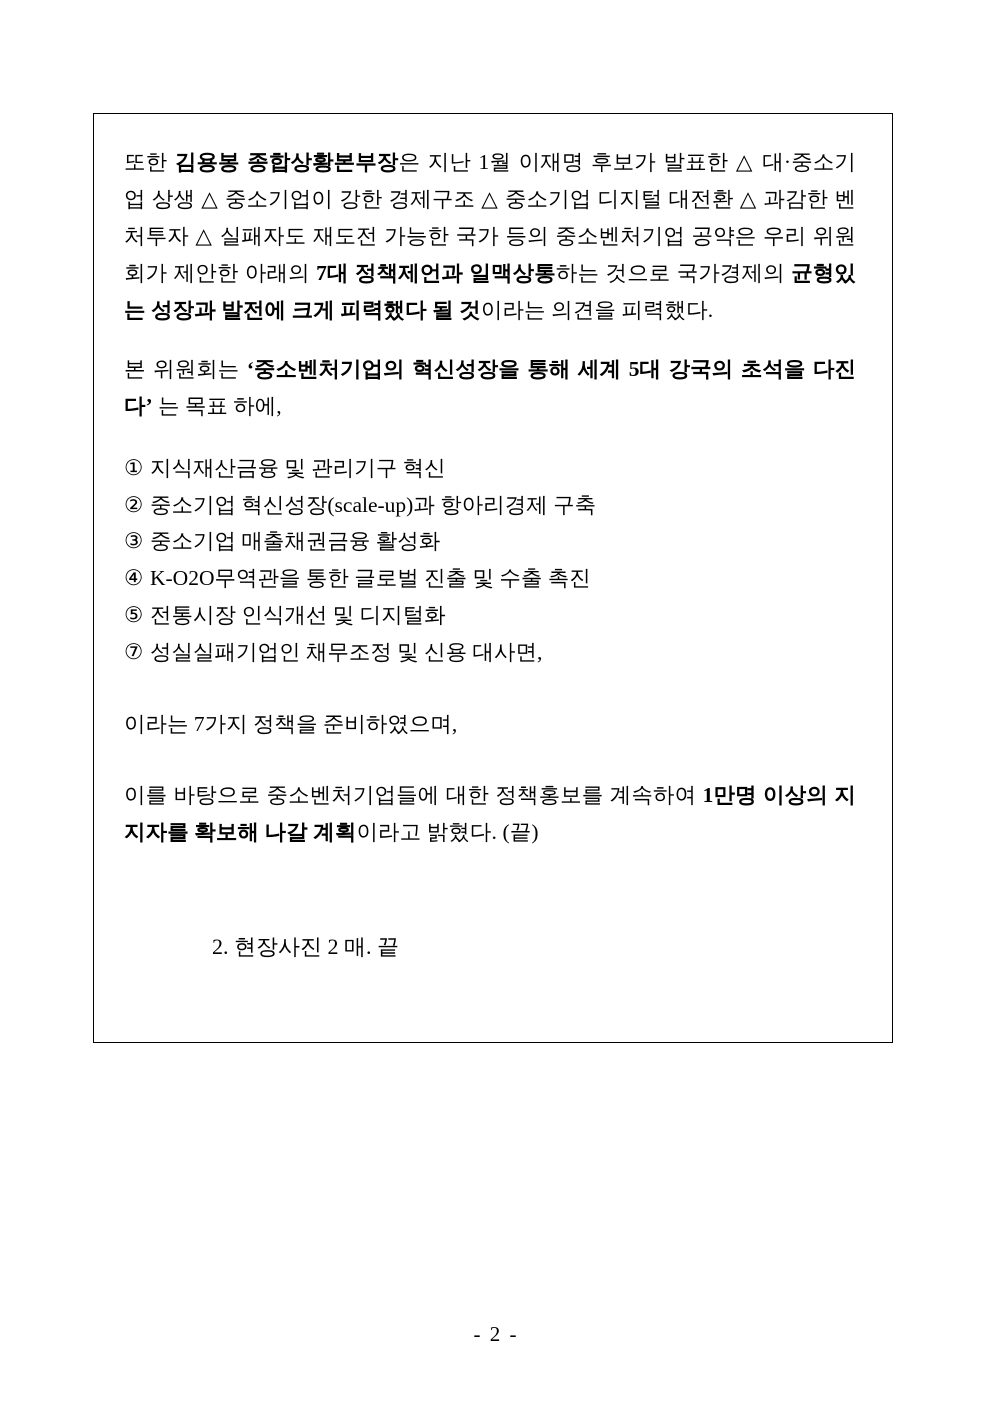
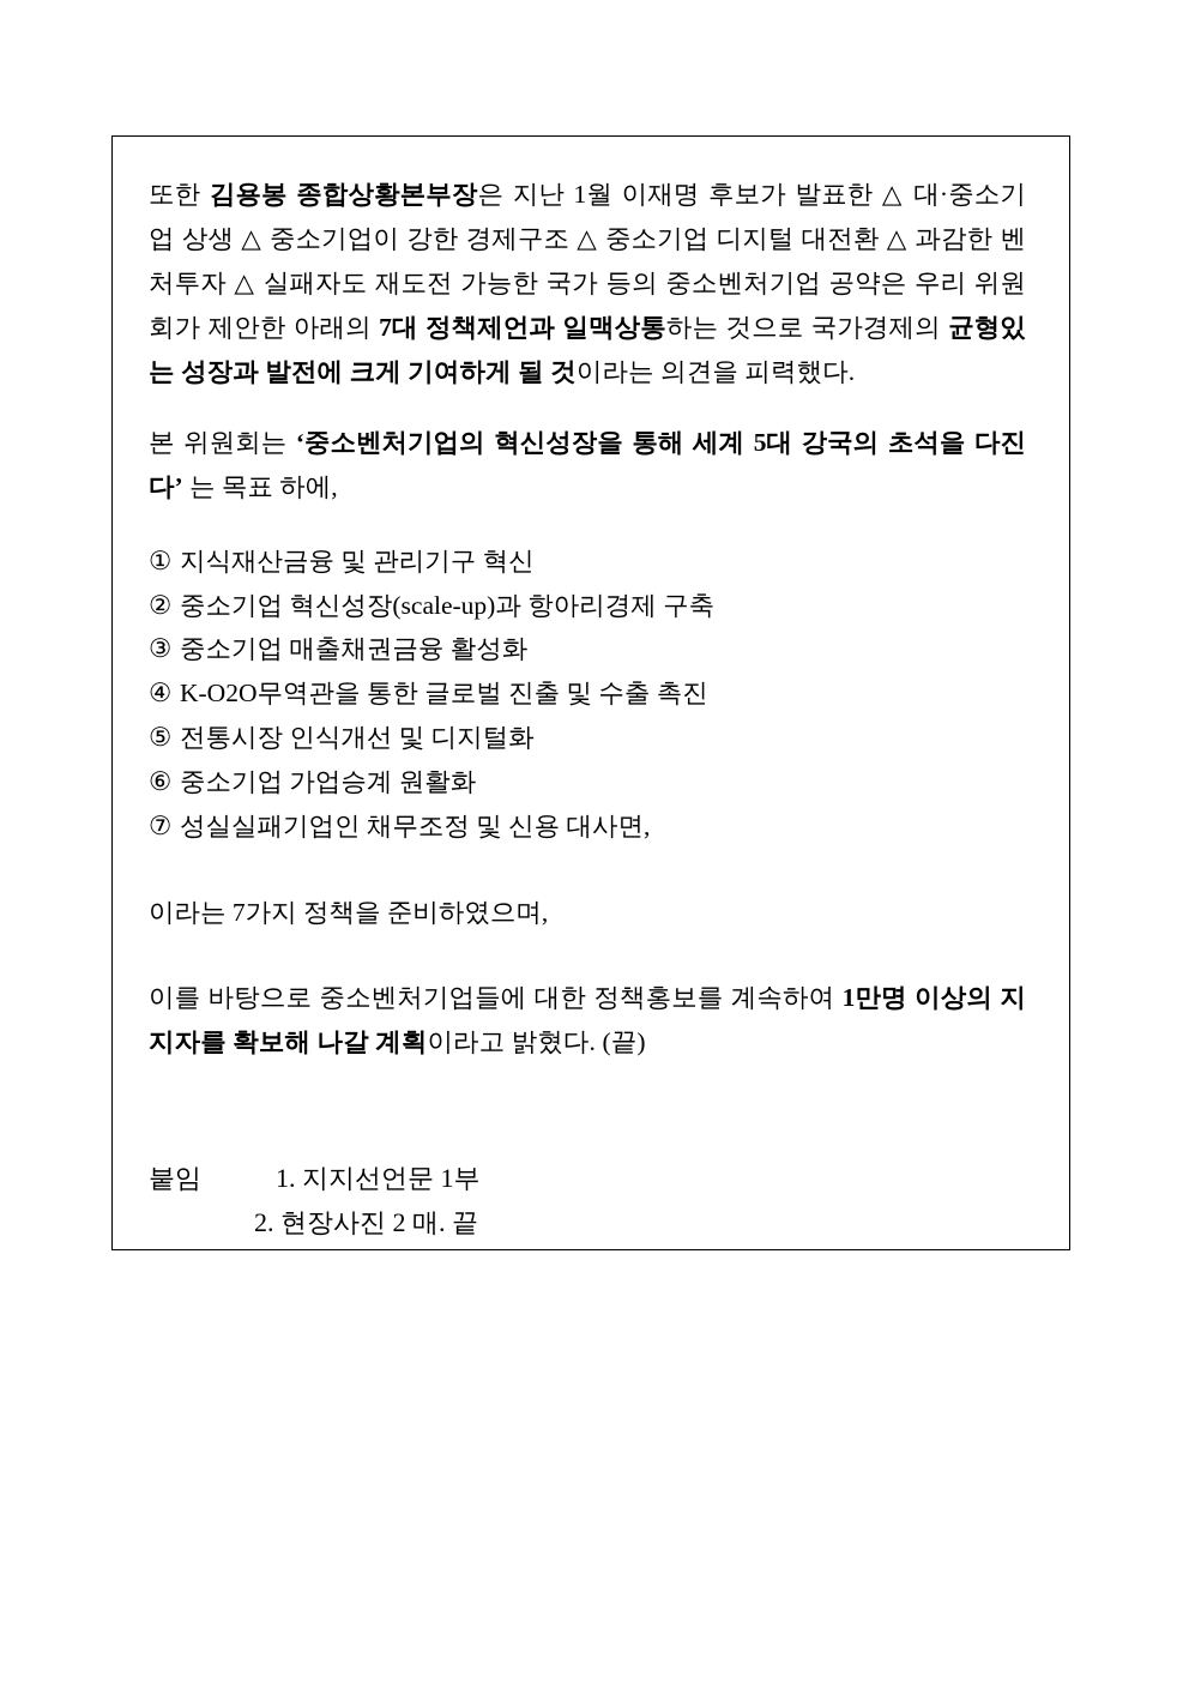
- 또한 김용봉 종합상황본부장은 지난 1월 이재명 후보가 발표한 △ 대·중소기업 상생 △ 중소기업이 강한 경제구조 △ 중소기업 디지털 대전환 △ 과감한 벤처투자 △ 실패자도 재도전 가능한 국가 등의 중소벤처기업 공약은 우리 위원회가 제안한 아래의 7대 정책제언과 일맥상통하는 것으로 국가경제의 균형있는 성장과 발전에 크게 피력했다 될 것이라는 의견을 피력했다.
+ 또한 김용봉 종합상황본부장은 지난 1월 이재명 후보가 발표한 △ 대·중소기업 상생 △ 중소기업이 강한 경제구조 △ 중소기업 디지털 대전환 △ 과감한 벤처투자 △ 실패자도 재도전 가능한 국가 등의 중소벤처기업 공약은 우리 위원회가 제안한 아래의 7대 정책제언과 일맥상통하는 것으로 국가경제의 균형있는 성장과 발전에 크게 기여하게 될 것이라는 의견을 피력했다.
  본 위원회는 ‘중소벤처기업의 혁신성장을 통해 세계 5대 강국의 초석을 다진다’ 는 목표 하에,
  ① 지식재산금융 및 관리기구 혁신
  ② 중소기업 혁신성장(scale-up)과 항아리경제 구축
  ③ 중소기업 매출채권금융 활성화
  ④ K-O2O무역관을 통한 글로벌 진출 및 수출 촉진
  ⑤ 전통시장 인식개선 및 디지털화
+ ⑥ 중소기업 가업승계 원활화
  ⑦ 성실실패기업인 채무조정 및 신용 대사면,
  이라는 7가지 정책을 준비하였으며,
  이를 바탕으로 중소벤처기업들에 대한 정책홍보를 계속하여 1만명 이상의 지지자를 확보해 나갈 계획이라고 밝혔다. (끝)
+ 붙임 1. 지지선언문 1부
  2. 현장사진 2 매. 끝
- - 2 -
